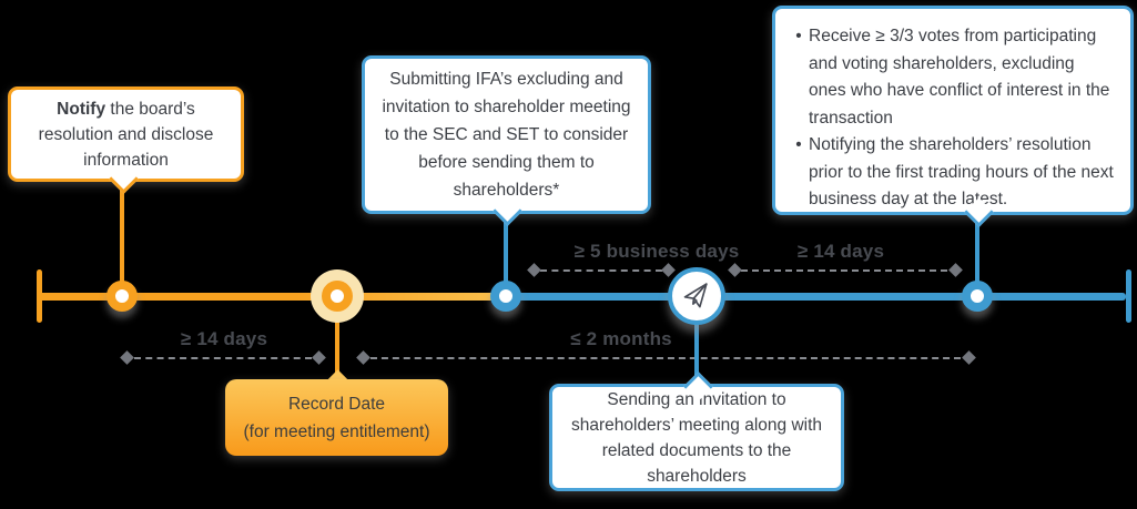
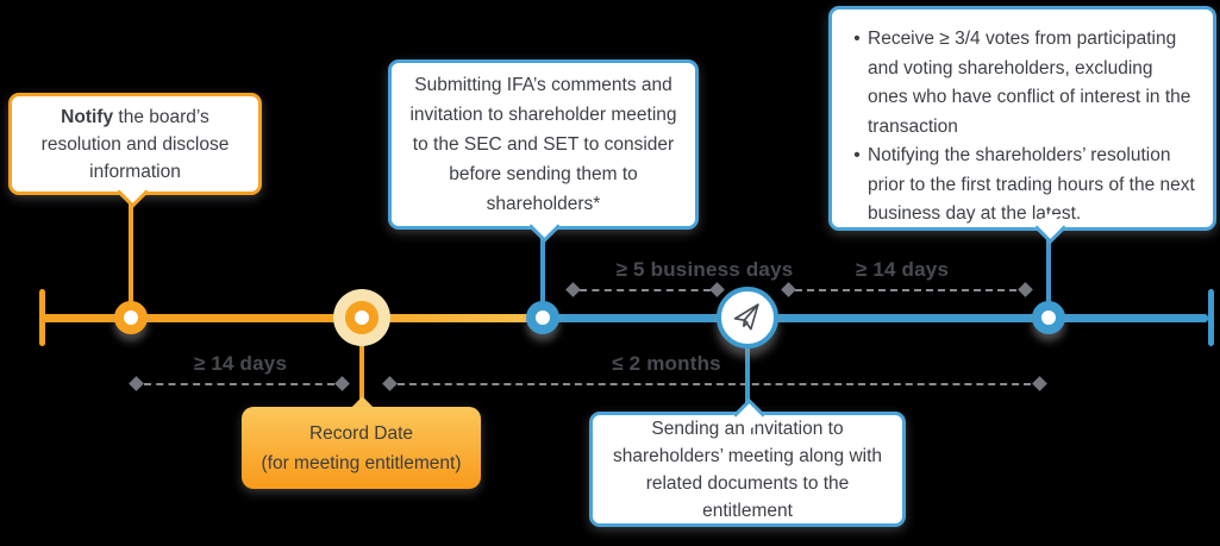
  ≥ 14 days
  ≤ 2 months
  ≥ 5 business days
  ≥ 14 days
  Notify the board’s resolution and disclose information
- Submitting IFA’s excluding and invitation to shareholder meeting to the SEC and SET to consider before sending them to shareholders*
+ Submitting IFA’s comments and invitation to shareholder meeting to the SEC and SET to consider before sending them to shareholders*
  •
- Receive ≥ 3/3 votes from participating and voting shareholders, excluding ones who have conflict of interest in the transaction
+ Receive ≥ 3/4 votes from participating and voting shareholders, excluding ones who have conflict of interest in the transaction
  •
  Notifying the shareholders’ resolution prior to the first trading hours of the next business day at the laest.
- Sending an invitation to shareholders’ meeting along with related documents to the shareholders
+ Sending an invitation to shareholders’ meeting along with related documents to the entitlement
  Record Date
  (for meeting entitlement)
